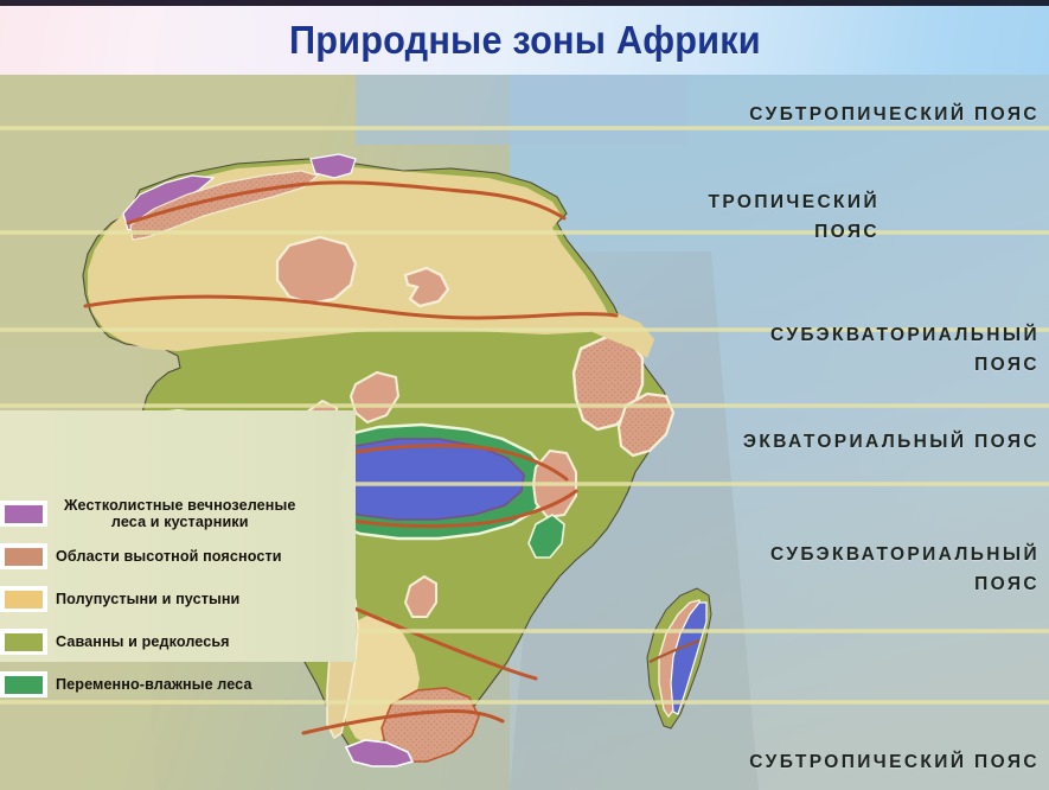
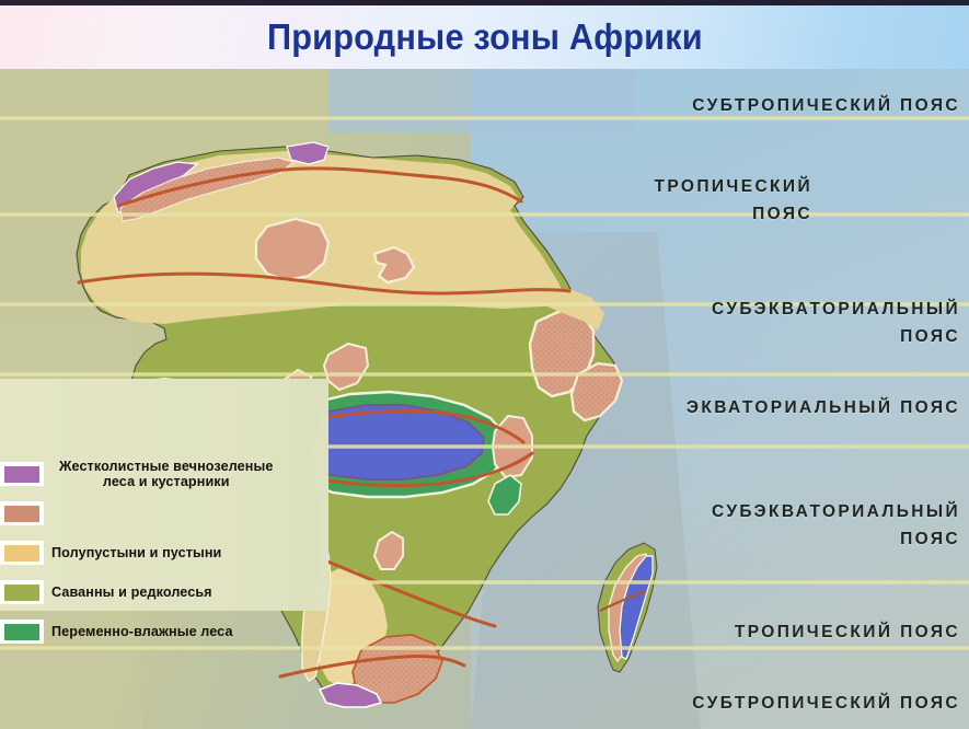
  Природные зоны Африки
  СУБТРОПИЧЕСКИЙ ПОЯС
  ТРОПИЧЕСКИЙ
  ПОЯС
  СУБЭКВАТОРИАЛЬНЫЙ
  ПОЯС
  ЭКВАТОРИАЛЬНЫЙ ПОЯС
  СУБЭКВАТОРИАЛЬНЫЙ
  ПОЯС
+ ТРОПИЧЕСКИЙ ПОЯС
  СУБТРОПИЧЕСКИЙ ПОЯС
  Жестколистные вечнозеленые
  леса и кустарники
- Области высотной поясности
  Полупустыни и пустыни
  Саванны и редколесья
  Переменно-влажные леса
